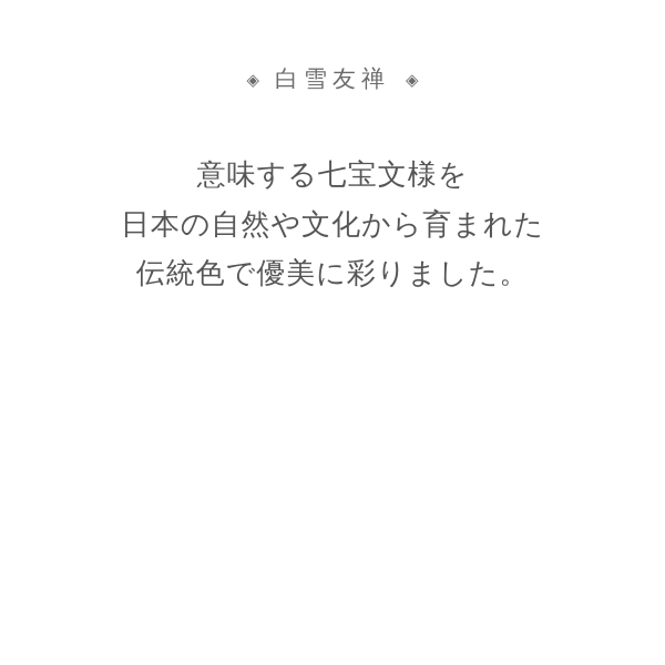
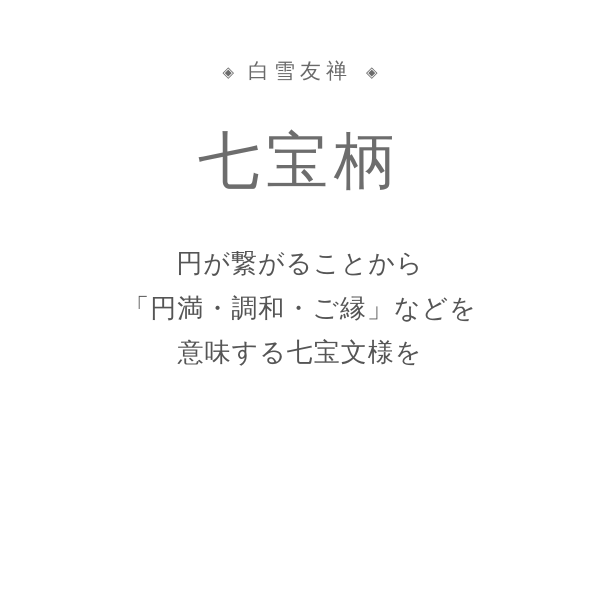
  ◈
  白雪友禅
  ◈
+ 七宝柄
+ 円が繋がることから
+ 「円満・調和・ご縁」などを
  意味する七宝文様を
- 日本の自然や文化から育まれた
- 伝統色で優美に彩りました。
